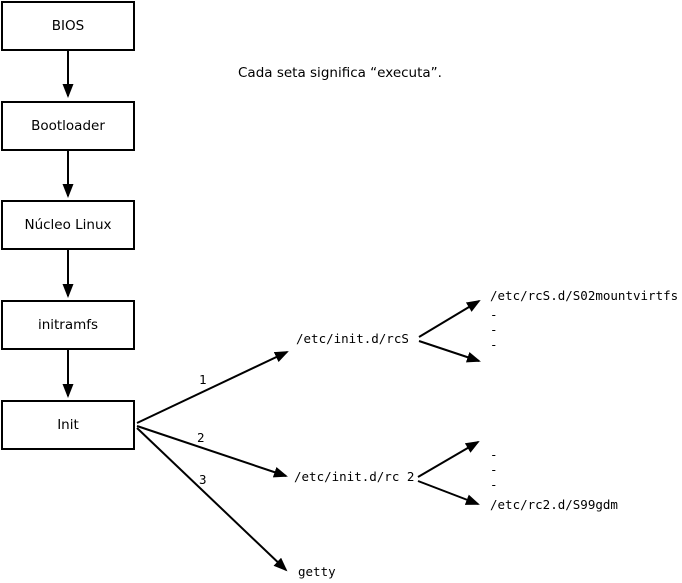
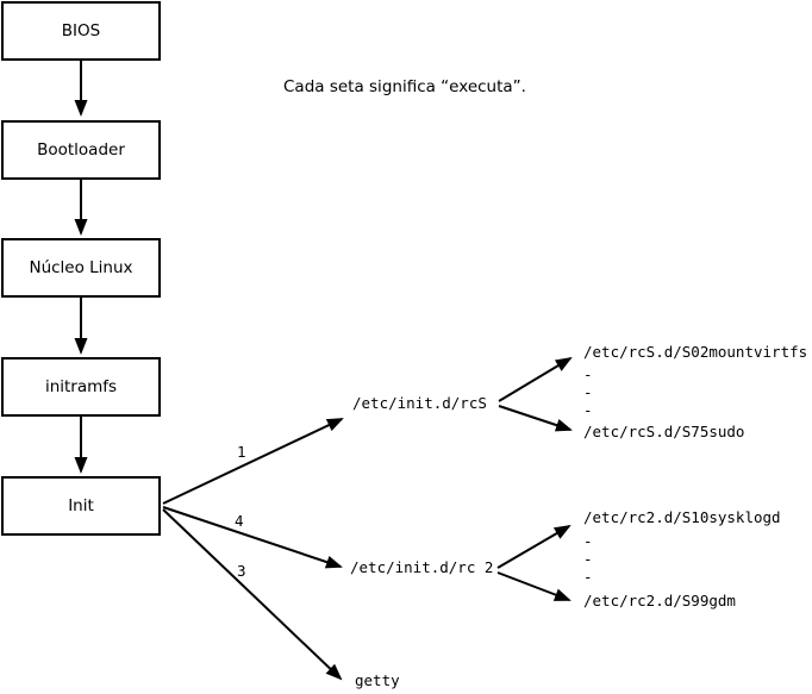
  BIOS
  Bootloader
  Núcleo Linux
  initramfs
  Init
  Cada seta significa “executa”.
  1
- 2
+ 4
  3
  /etc/init.d/rcS
  /etc/init.d/rc 2
  getty
  /etc/rcS.d/S02mountvirtfs
  -
  -
  -
+ /etc/rcS.d/S75sudo
+ /etc/rc2.d/S10sysklogd
  -
  -
  -
  /etc/rc2.d/S99gdm
